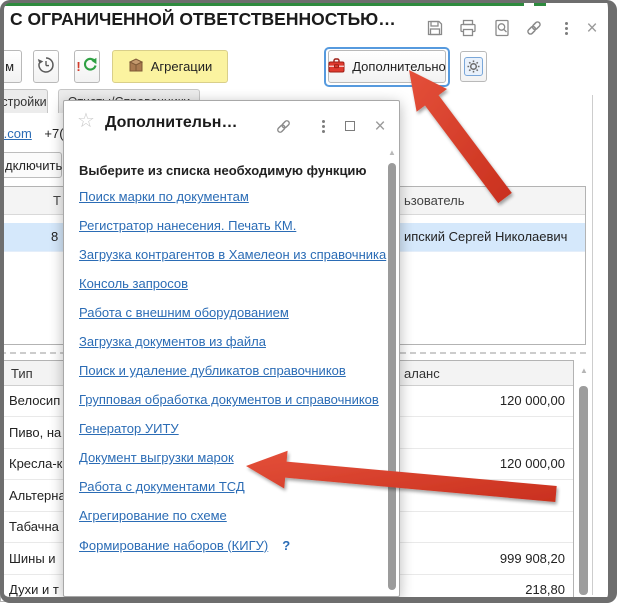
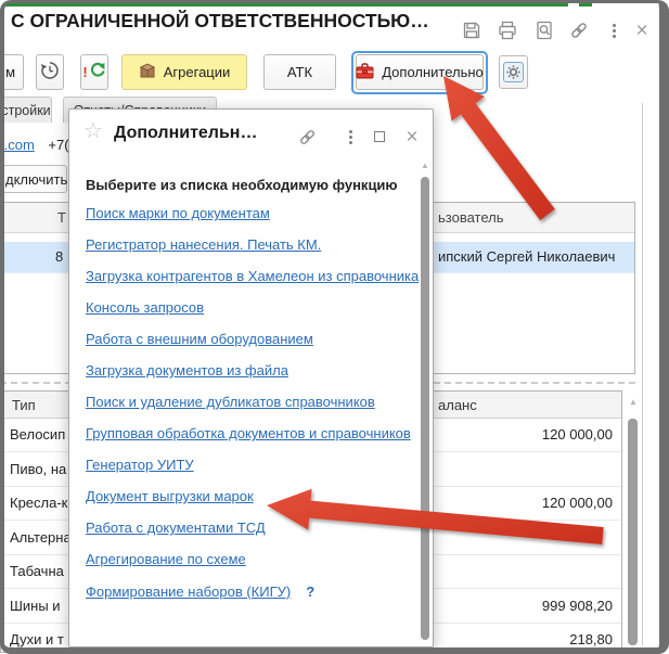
  С ОГРАНИЧЕННОЙ ОТВЕТСТВЕННОСТЬЮ…
  ×
  м
  !
  Агрегации
+ АТК
  Дополнительно
  стройки
  r.com +7(
  дключить
  Т
  ьзователь
  8
  ипский Сергей Николаевич
  Тип
  аланс
  Велосип
  120 000,00
  Пиво, на
  Кресла-к
  120 000,00
  Альтерн
  Табачна
  Шины и
  999 908,20
  Духи и т
  218,80
  ▲
  ☆
  Дополнительн…
  ×
  Выберите из списка необходимую функцию
  Поиск марки по документам
  Регистратор нанесения. Печать КМ.
  Загрузка контрагентов в Хамелеон из справочника
  Консоль запросов
  Работа с внешним оборудованием
  Загрузка документов из файла
  Поиск и удаление дубликатов справочников
  Групповая обработка документов и справочников
  Генератор УИТУ
  Документ выгрузки марок
  Работа с документами ТСД
  Агрегирование по схеме
  Формирование наборов (КИГУ) ?
  ▲
